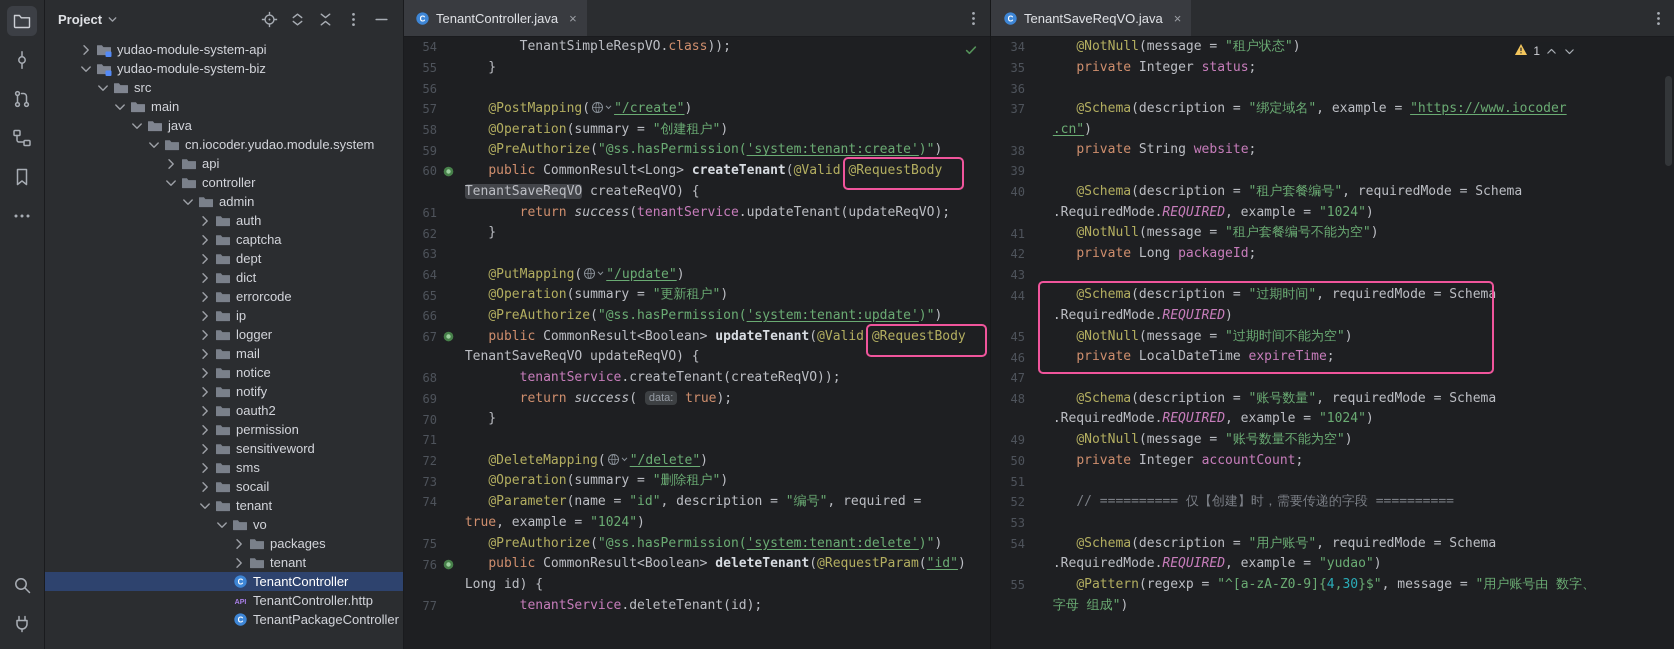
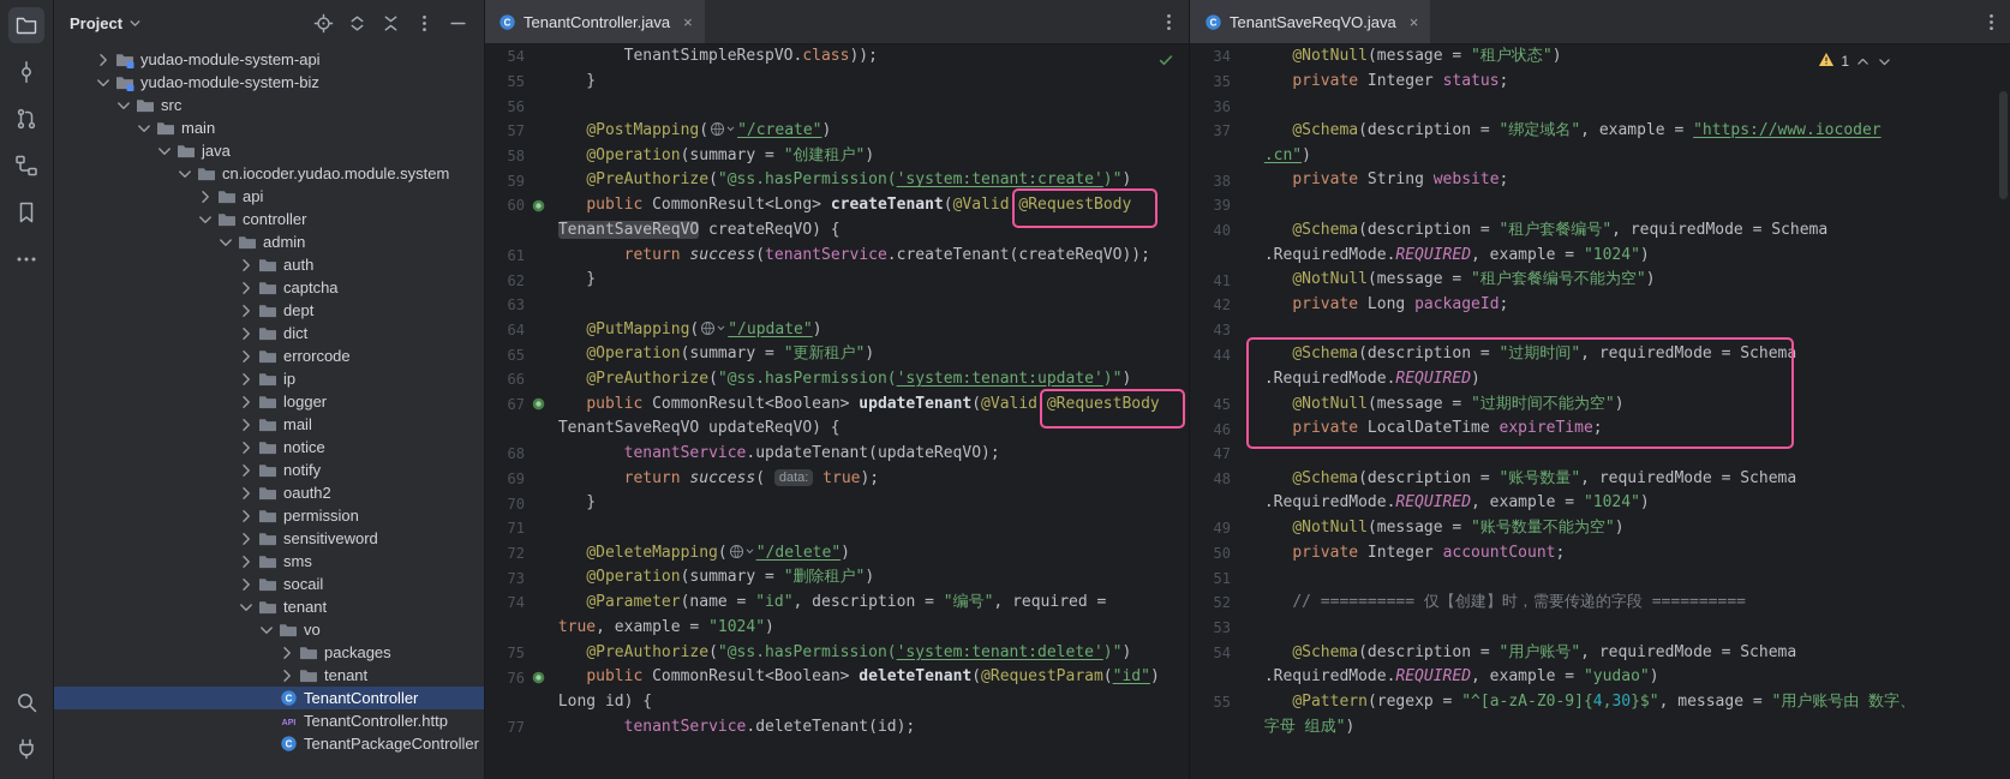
  Project
  yudao-module-system-api
  yudao-module-system-biz
  src
  main
  java
  cn.iocoder.yudao.module.system
  api
  controller
  admin
  auth
  captcha
  dept
  dict
  errorcode
  ip
  logger
  mail
  notice
  notify
  oauth2
  permission
  sensitiveword
  sms
  socail
  tenant
  vo
  packages
  tenant
  C
  TenantController
  TenantController.http
  C
  TenantPackageController
  C
  TenantController.java
  ×
  54
  TenantSimpleRespVO.class));
  55
  }
  56
  57
  @PostMapping( "/create")
  58
  @Operation(summary = "创建租户")
  59
  @PreAuthorize("@ss.hasPermission('system:tenant:create')")
  60
  public CommonResult<Long> createTenant(@Valid @RequestBody
  TenantSaveReqVO createReqVO) {
  61
- return success(tenantService.updateTenant(updateReqVO);
+ return success(tenantService.createTenant(createReqVO));
  62
  }
  63
  64
  @PutMapping( "/update")
  65
  @Operation(summary = "更新租户")
  66
  @PreAuthorize("@ss.hasPermission('system:tenant:update')")
  67
  public CommonResult<Boolean> updateTenant(@Valid @RequestBody
  TenantSaveReqVO updateReqVO) {
  68
- tenantService.createTenant(createReqVO));
+ tenantService.updateTenant(updateReqVO);
  69
  return success( data: true);
  70
  }
  71
  72
  @DeleteMapping( "/delete")
  73
  @Operation(summary = "删除租户")
  74
  @Parameter(name = "id", description = "编号", required =
  true, example = "1024")
  75
  @PreAuthorize("@ss.hasPermission('system:tenant:delete')")
  76
  public CommonResult<Boolean> deleteTenant(@RequestParam("id")
  Long id) {
  77
  tenantService.deleteTenant(id);
  C
  TenantSaveReqVO.java
  ×
  34
  @NotNull(message = "租户状态")
  35
  private Integer status;
  36
  37
  @Schema(description = "绑定域名", example = "https://www.iocoder
  .cn")
  38
  private String website;
  39
  40
  @Schema(description = "租户套餐编号", requiredMode = Schema
  .RequiredMode.REQUIRED, example = "1024")
  41
  @NotNull(message = "租户套餐编号不能为空")
  42
  private Long packageId;
  43
  44
  @Schema(description = "过期时间", requiredMode = Schema
  .RequiredMode.REQUIRED)
  45
  @NotNull(message = "过期时间不能为空")
  46
  private LocalDateTime expireTime;
  47
  48
  @Schema(description = "账号数量", requiredMode = Schema
  .RequiredMode.REQUIRED, example = "1024")
  49
  @NotNull(message = "账号数量不能为空")
  50
  private Integer accountCount;
  51
  52
  // ========== 仅【创建】时，需要传递的字段 ==========
  53
  54
  @Schema(description = "用户账号", requiredMode = Schema
  .RequiredMode.REQUIRED, example = "yudao")
  55
  @Pattern(regexp = "^[a-zA-Z0-9]{4,30}$", message = "用户账号由 数字、
  字母 组成")
  1
